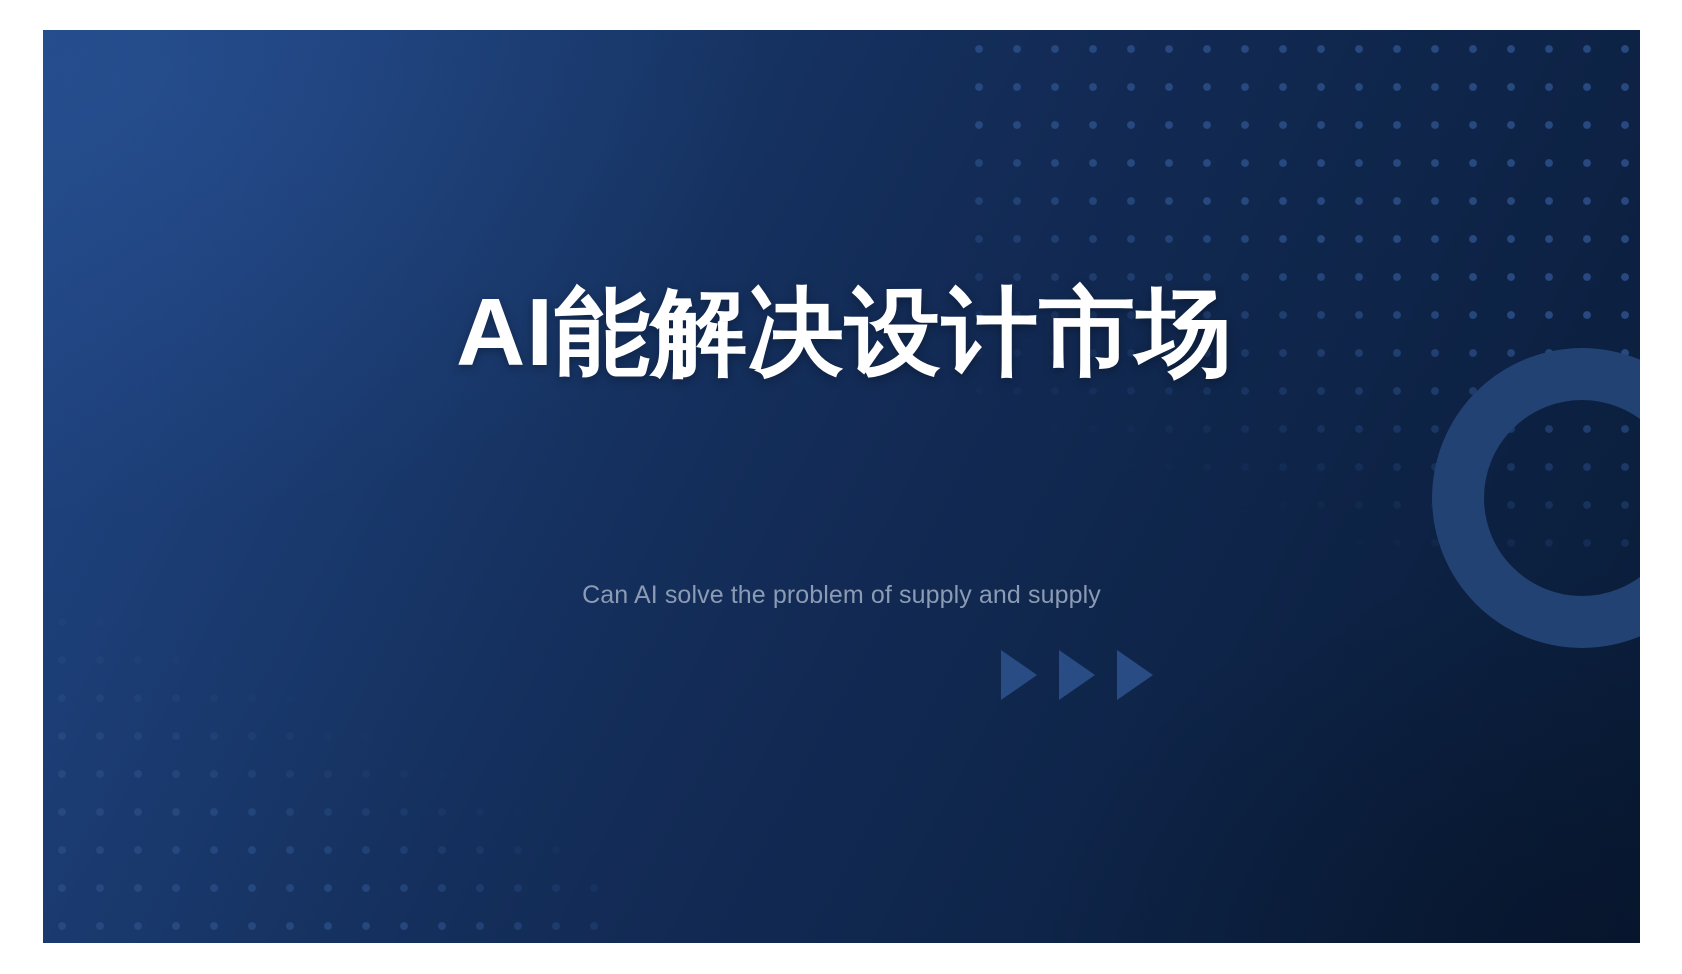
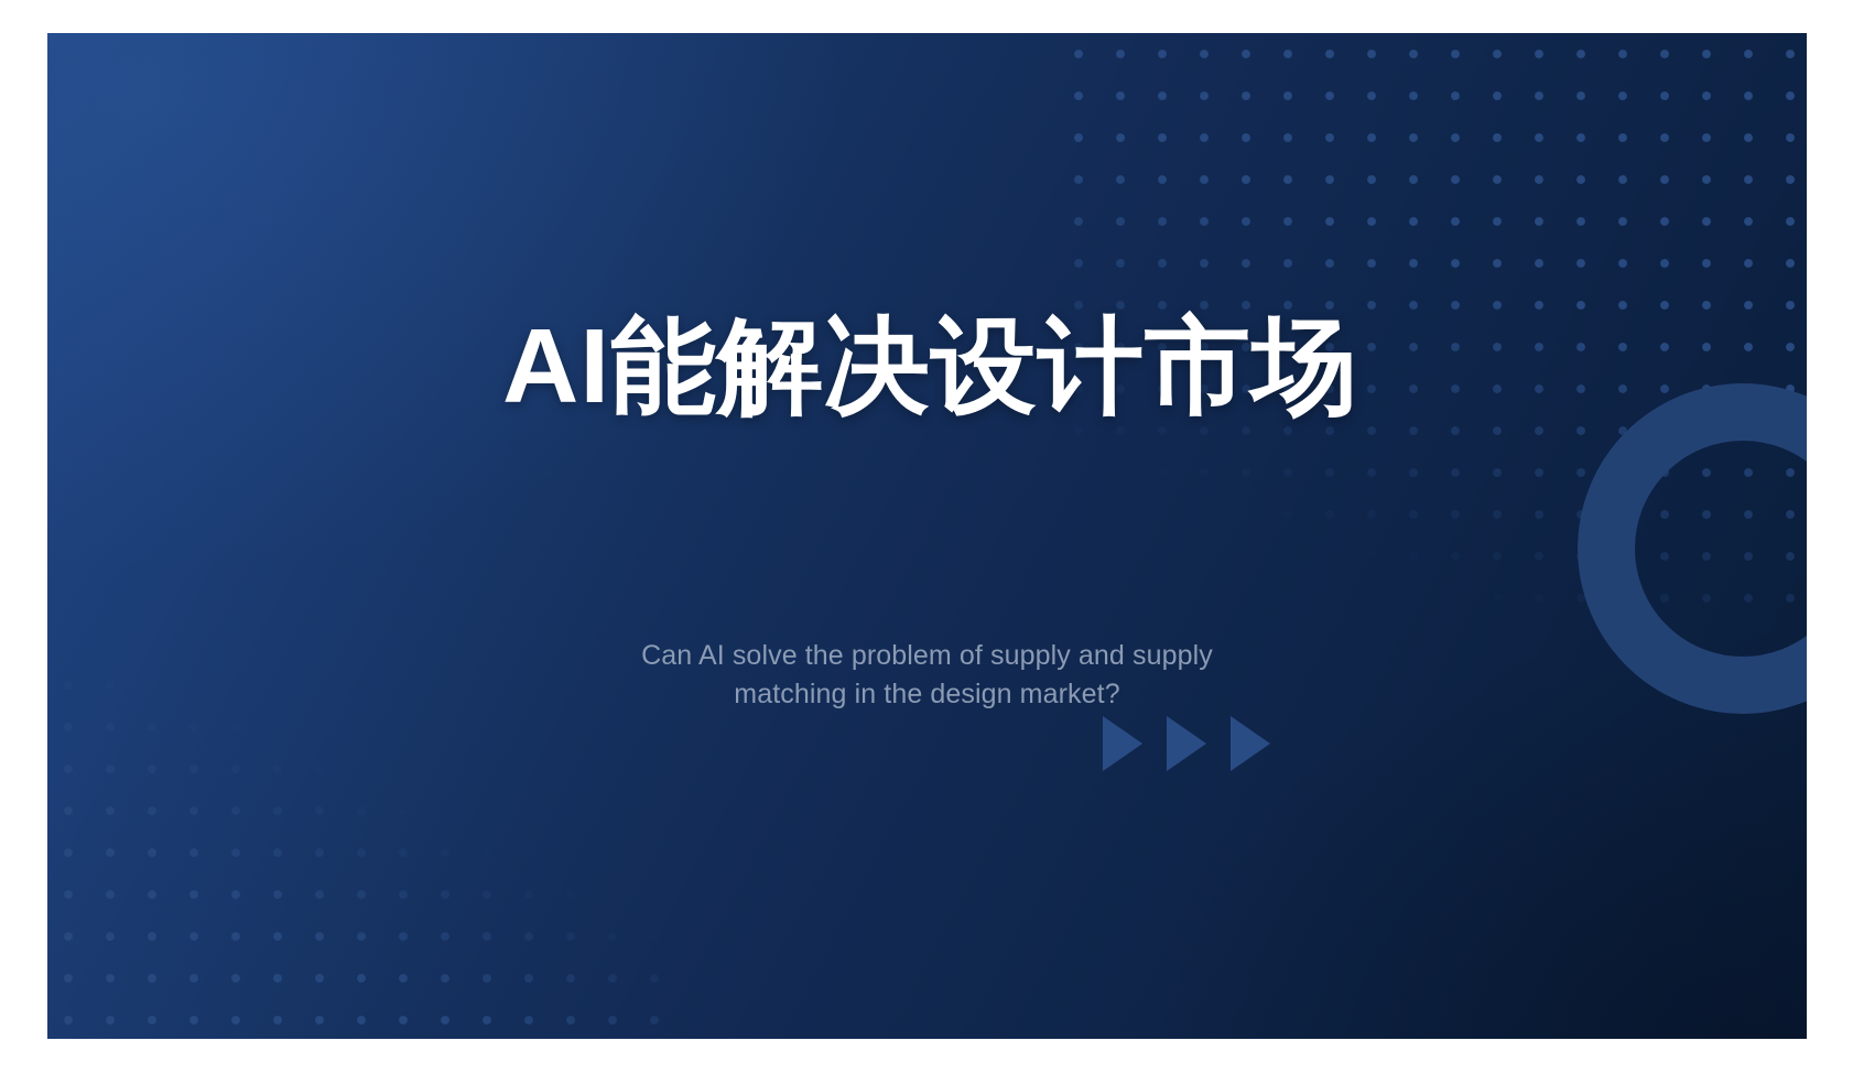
  AI能解决设计市场
  Can AI solve the problem of supply and supply
+ matching in the design market?
